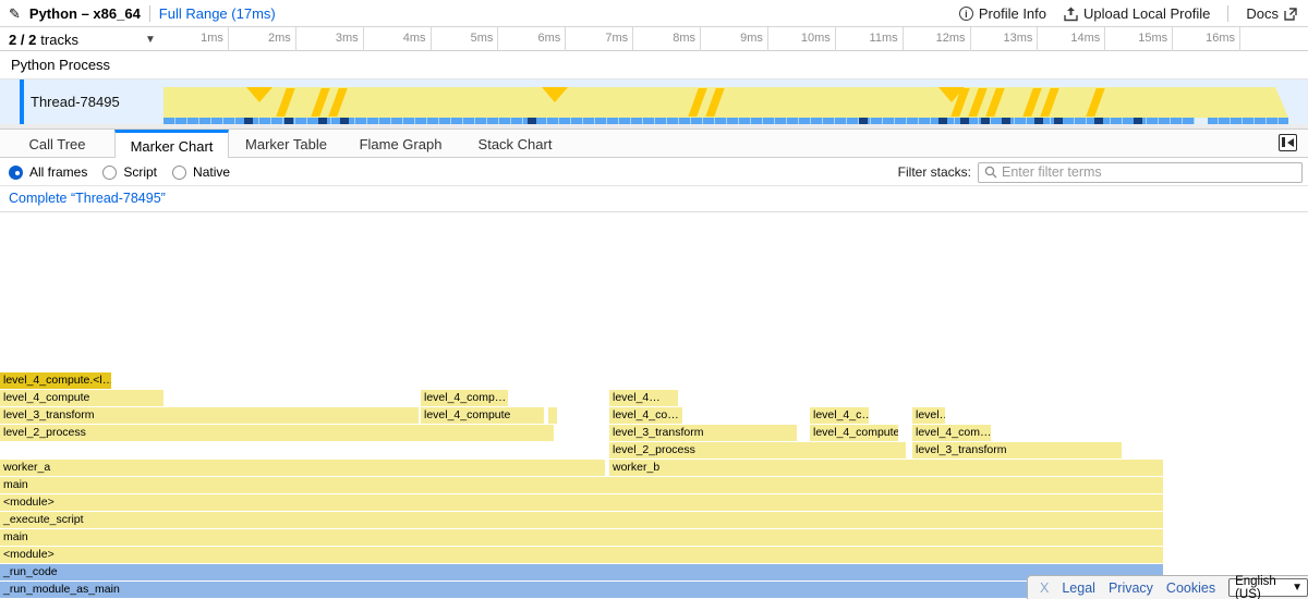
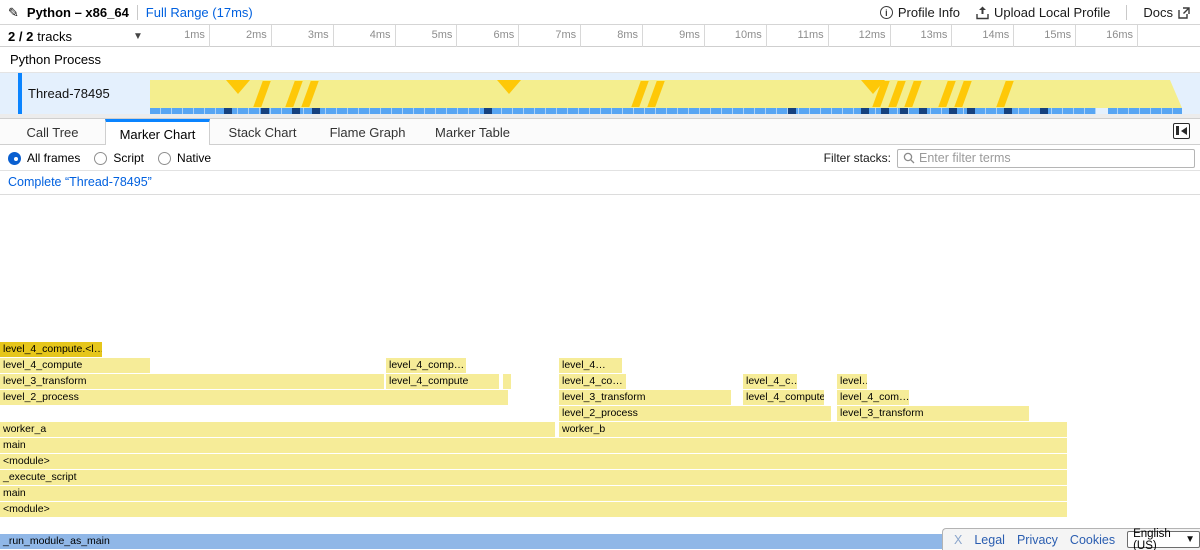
  ✎
  Python – x86_64
  Full Range (17ms)
  i
  Profile Info
  Upload Local Profile
  Docs
  2 / 2
  tracks
  ▼
  1ms
  2ms
  3ms
  4ms
  5ms
  6ms
  7ms
  8ms
  9ms
  10ms
  11ms
  12ms
  13ms
  14ms
  15ms
  16ms
  Python Process
  Thread-78495
  Call Tree
  Marker Chart
- Marker Table
+ Stack Chart
  Flame Graph
- Stack Chart
+ Marker Table
  All frames
  Script
  Native
  Filter stacks:
  Enter filter terms
  Complete “Thread-78495”
  level_4_compute.<l…
  level_4_compute
  level_4_comp…
  level_4…
  level_3_transform
  level_4_compute
  level_4_co…
  level_4_c…
  level…
  level_2_process
  level_3_transform
  level_4_compute
  level_4_com…
  level_2_process
  level_3_transform
  worker_a
  worker_b
  main
  <module>
  _execute_script
  main
  <module>
- _run_code
  _run_module_as_main
  X
  Legal
  Privacy
  Cookies
  English (US)
  ▼
